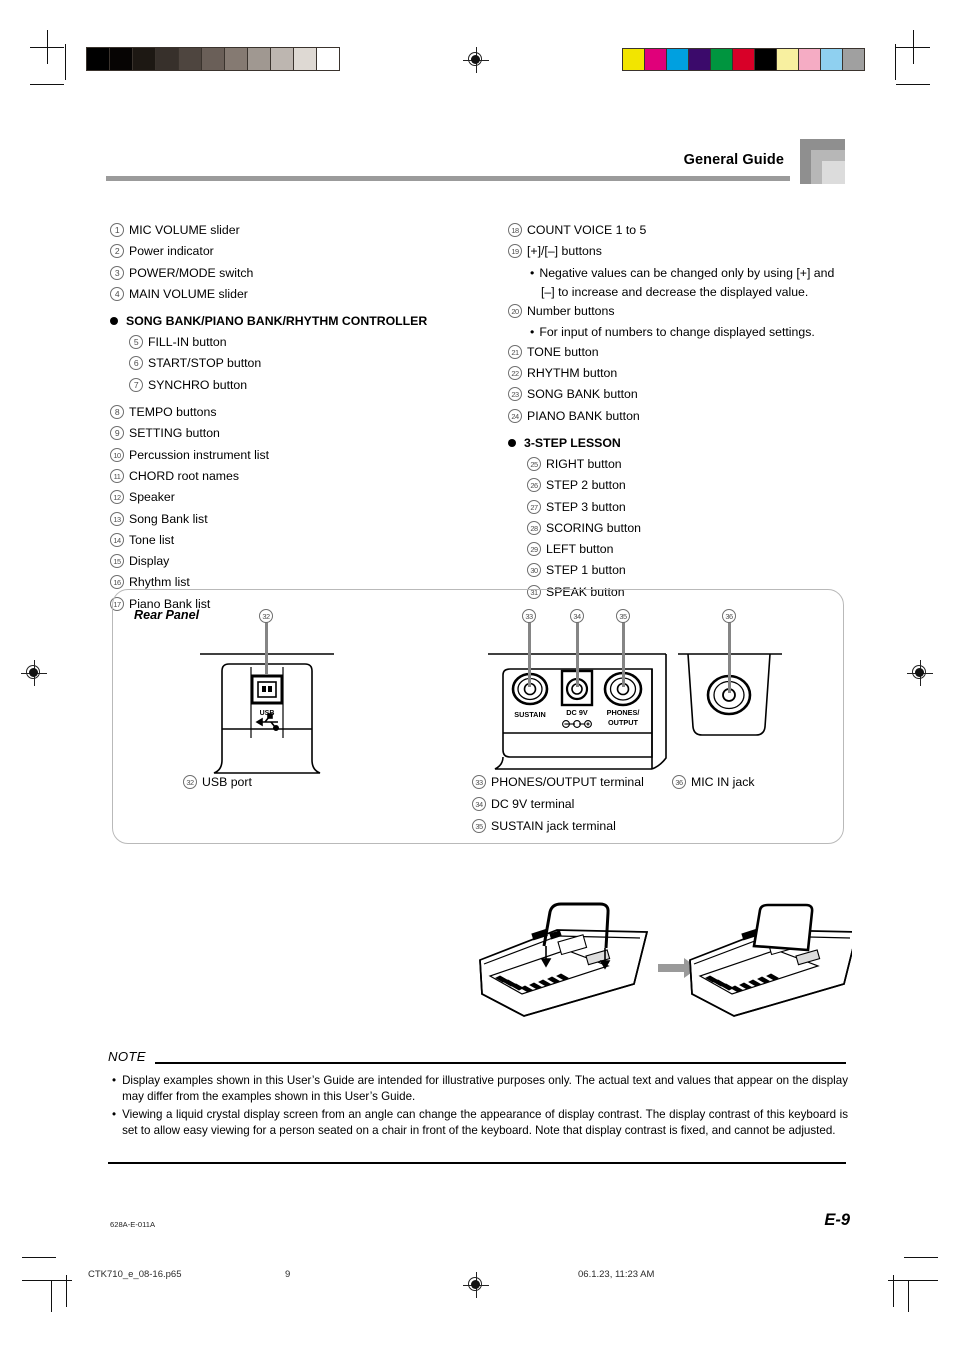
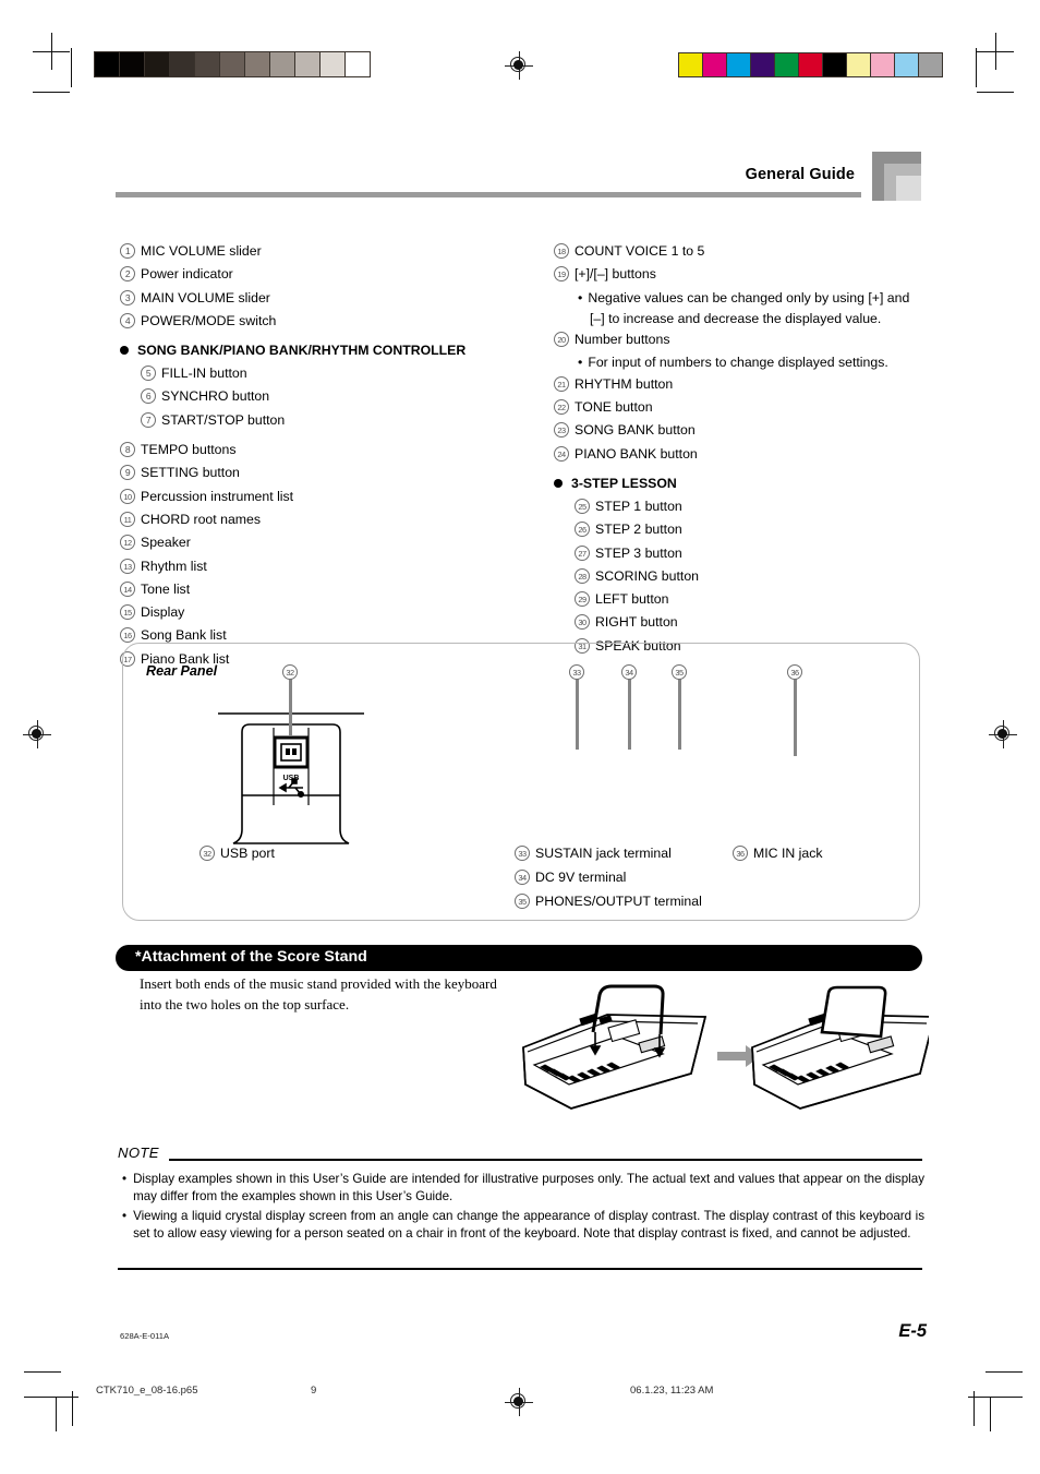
  General Guide
  1
  MIC VOLUME slider
  2
  Power indicator
  3
- POWER/MODE switch
+ MAIN VOLUME slider
  4
- MAIN VOLUME slider
+ POWER/MODE switch
  SONG BANK/PIANO BANK/RHYTHM CONTROLLER
  5
  FILL-IN button
  6
- START/STOP button
+ SYNCHRO button
  7
- SYNCHRO button
+ START/STOP button
  8
  TEMPO buttons
  9
  SETTING button
  10
  Percussion instrument list
  11
  CHORD root names
  12
  Speaker
  13
- Song Bank list
+ Rhythm list
  14
  Tone list
  15
  Display
  16
- Rhythm list
+ Song Bank list
  17
  Piano Bank list
  18
  COUNT VOICE 1 to 5
  19
  [+]/[–] buttons
  •
  Negative values can be changed only by using [+] and
  [–] to increase and decrease the displayed value.
  20
  Number buttons
  •
  For input of numbers to change displayed settings.
  21
- TONE button
+ RHYTHM button
  22
- RHYTHM button
+ TONE button
  23
  SONG BANK button
  24
  PIANO BANK button
  3-STEP LESSON
  25
- RIGHT button
+ STEP 1 button
  26
  STEP 2 button
  27
  STEP 3 button
  28
  SCORING button
  29
  LEFT button
  30
- STEP 1 button
+ RIGHT button
  31
  SPEAK button
  Rear Panel
- SUSTAIN
- DC 9V
- PHONES/
- OUTPUT
  32
  33
  34
  35
  36
  32
  USB port
  33
- PHONES/OUTPUT terminal
+ SUSTAIN jack terminal
  34
  DC 9V terminal
  35
- SUSTAIN jack terminal
+ PHONES/OUTPUT terminal
  36
  MIC IN jack
+ *Attachment of the Score Stand
+ Insert both ends of the music stand provided with the keyboard into the two holes on the top surface.
  NOTE
  •
  Display examples shown in this User’s Guide are intended for illustrative purposes only. The actual text and values that appear on the display may differ from the examples shown in this User’s Guide.
  •
  Viewing a liquid crystal display screen from an angle can change the appearance of display contrast. The display contrast of this keyboard is set to allow easy viewing for a person seated on a chair in front of the keyboard. Note that display contrast is fixed, and cannot be adjusted.
  628A-E-011A
- E-9
+ E-5
  CTK710_e_08-16.p65
  9
  06.1.23, 11:23 AM
